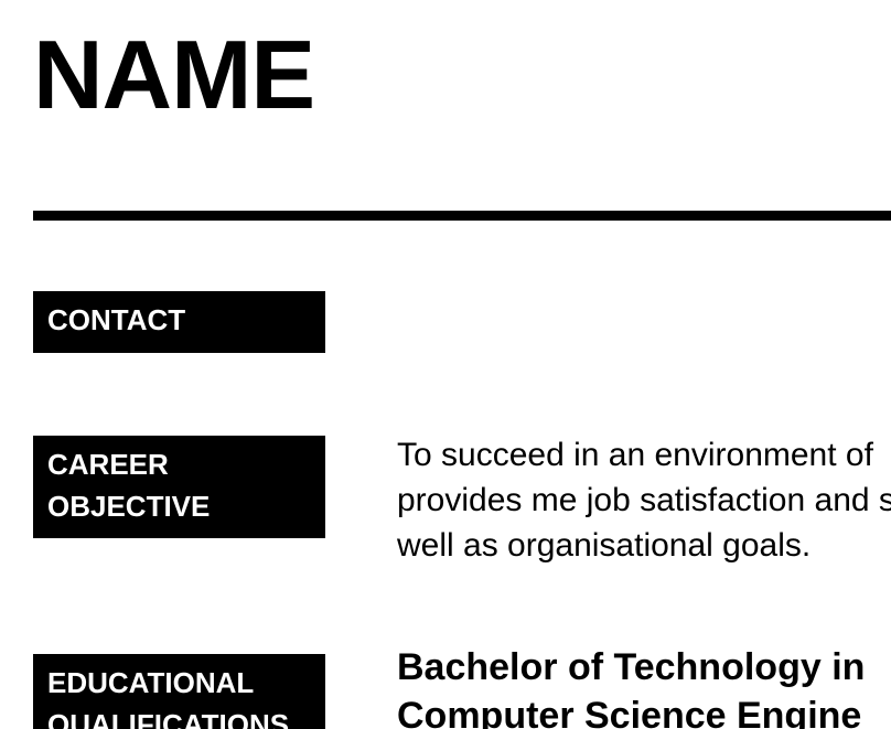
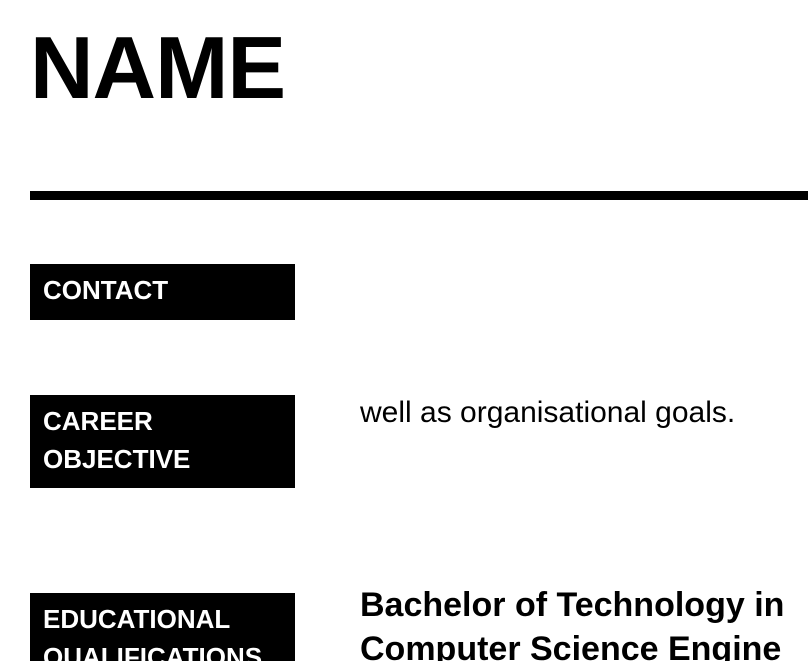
  NAME
  CONTACT
  CAREER
  OBJECTIVE
- To succeed in an environment of
- provides me job satisfaction and s
  well as organisational goals.
  EDUCATIONAL
  QUALIFICATIONS
  Bachelor of Technology in
  Computer Science Engine
